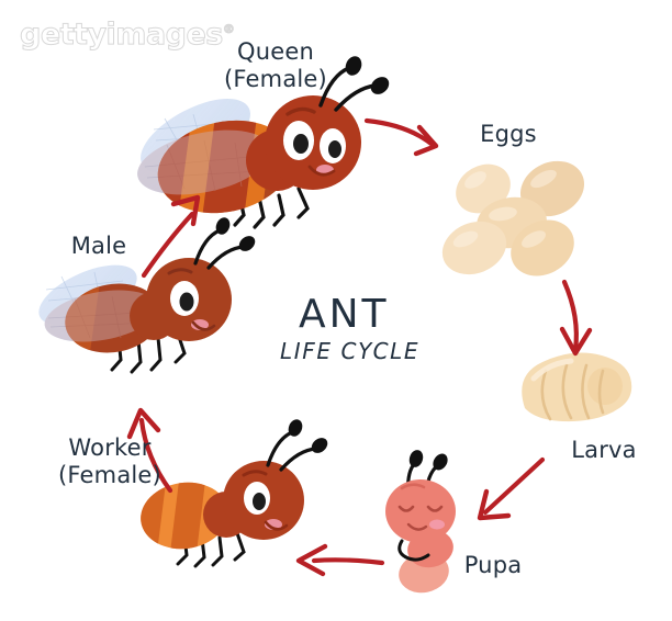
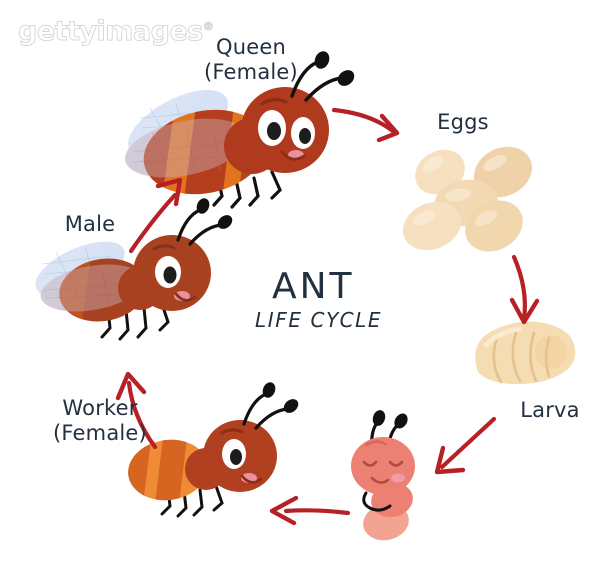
  gettyimages®
  Queen
  (Female)
  Eggs
  Larva
- Pupa
  Worker
  (Female)
  Male
  ANT
  LIFE CYCLE
